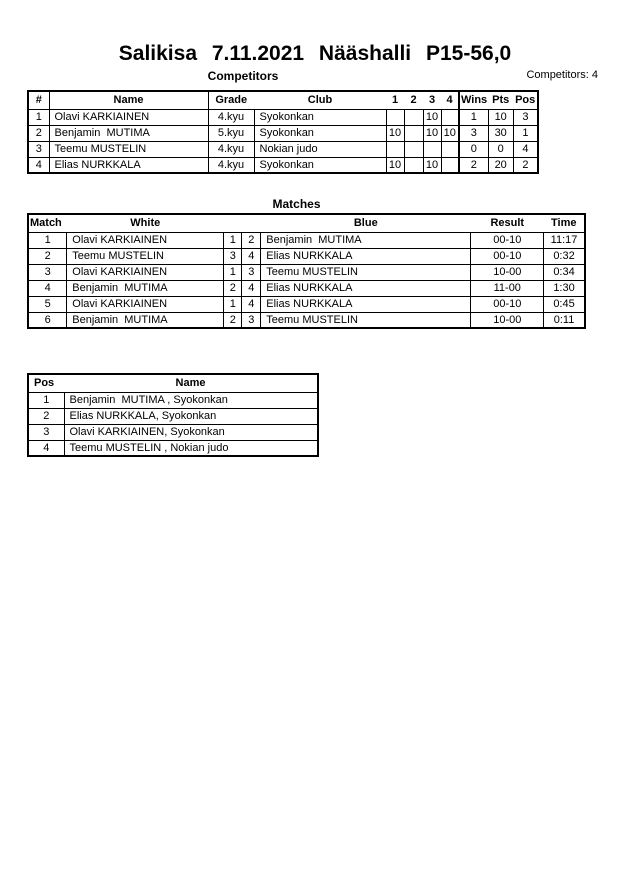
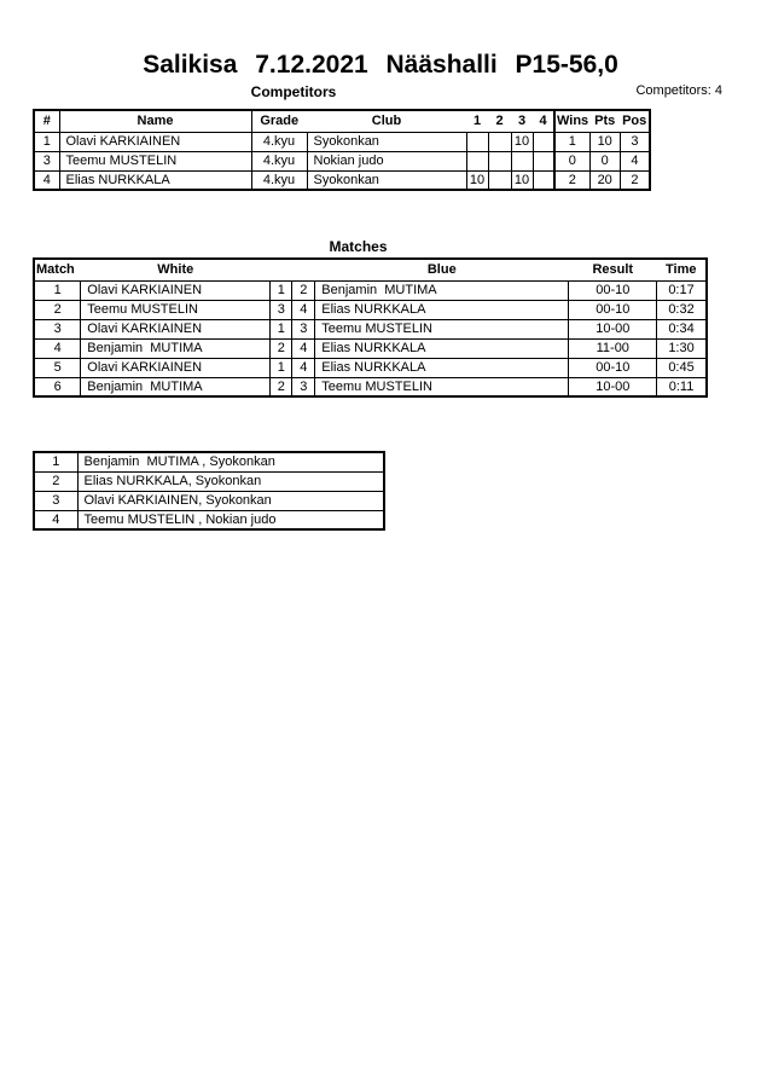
- Salikisa 7.11.2021 Nääshalli P15-56,0
+ Salikisa 7.12.2021 Nääshalli P15-56,0
  Competitors
  Competitors: 4
  #	Name	Grade	Club	1	2	3	4	Wins	Pts	Pos
  1	Olavi KARKIAINEN	4.kyu	Syokonkan			10		1	10	3
- 2	Benjamin MUTIMA	5.kyu	Syokonkan	10		10	10	3	30	1
  3	Teemu MUSTELIN	4.kyu	Nokian judo					0	0	4
  4	Elias NURKKALA	4.kyu	Syokonkan	10		10		2	20	2
  Matches
  Match	White			Blue	Result	Time
- 1	Olavi KARKIAINEN	1	2	Benjamin MUTIMA	00-10	11:17
+ 1	Olavi KARKIAINEN	1	2	Benjamin MUTIMA	00-10	0:17
  2	Teemu MUSTELIN	3	4	Elias NURKKALA	00-10	0:32
  3	Olavi KARKIAINEN	1	3	Teemu MUSTELIN	10-00	0:34
  4	Benjamin MUTIMA	2	4	Elias NURKKALA	11-00	1:30
  5	Olavi KARKIAINEN	1	4	Elias NURKKALA	00-10	0:45
  6	Benjamin MUTIMA	2	3	Teemu MUSTELIN	10-00	0:11
- Pos	Name
  1	Benjamin MUTIMA , Syokonkan
  2	Elias NURKKALA, Syokonkan
  3	Olavi KARKIAINEN, Syokonkan
  4	Teemu MUSTELIN , Nokian judo
